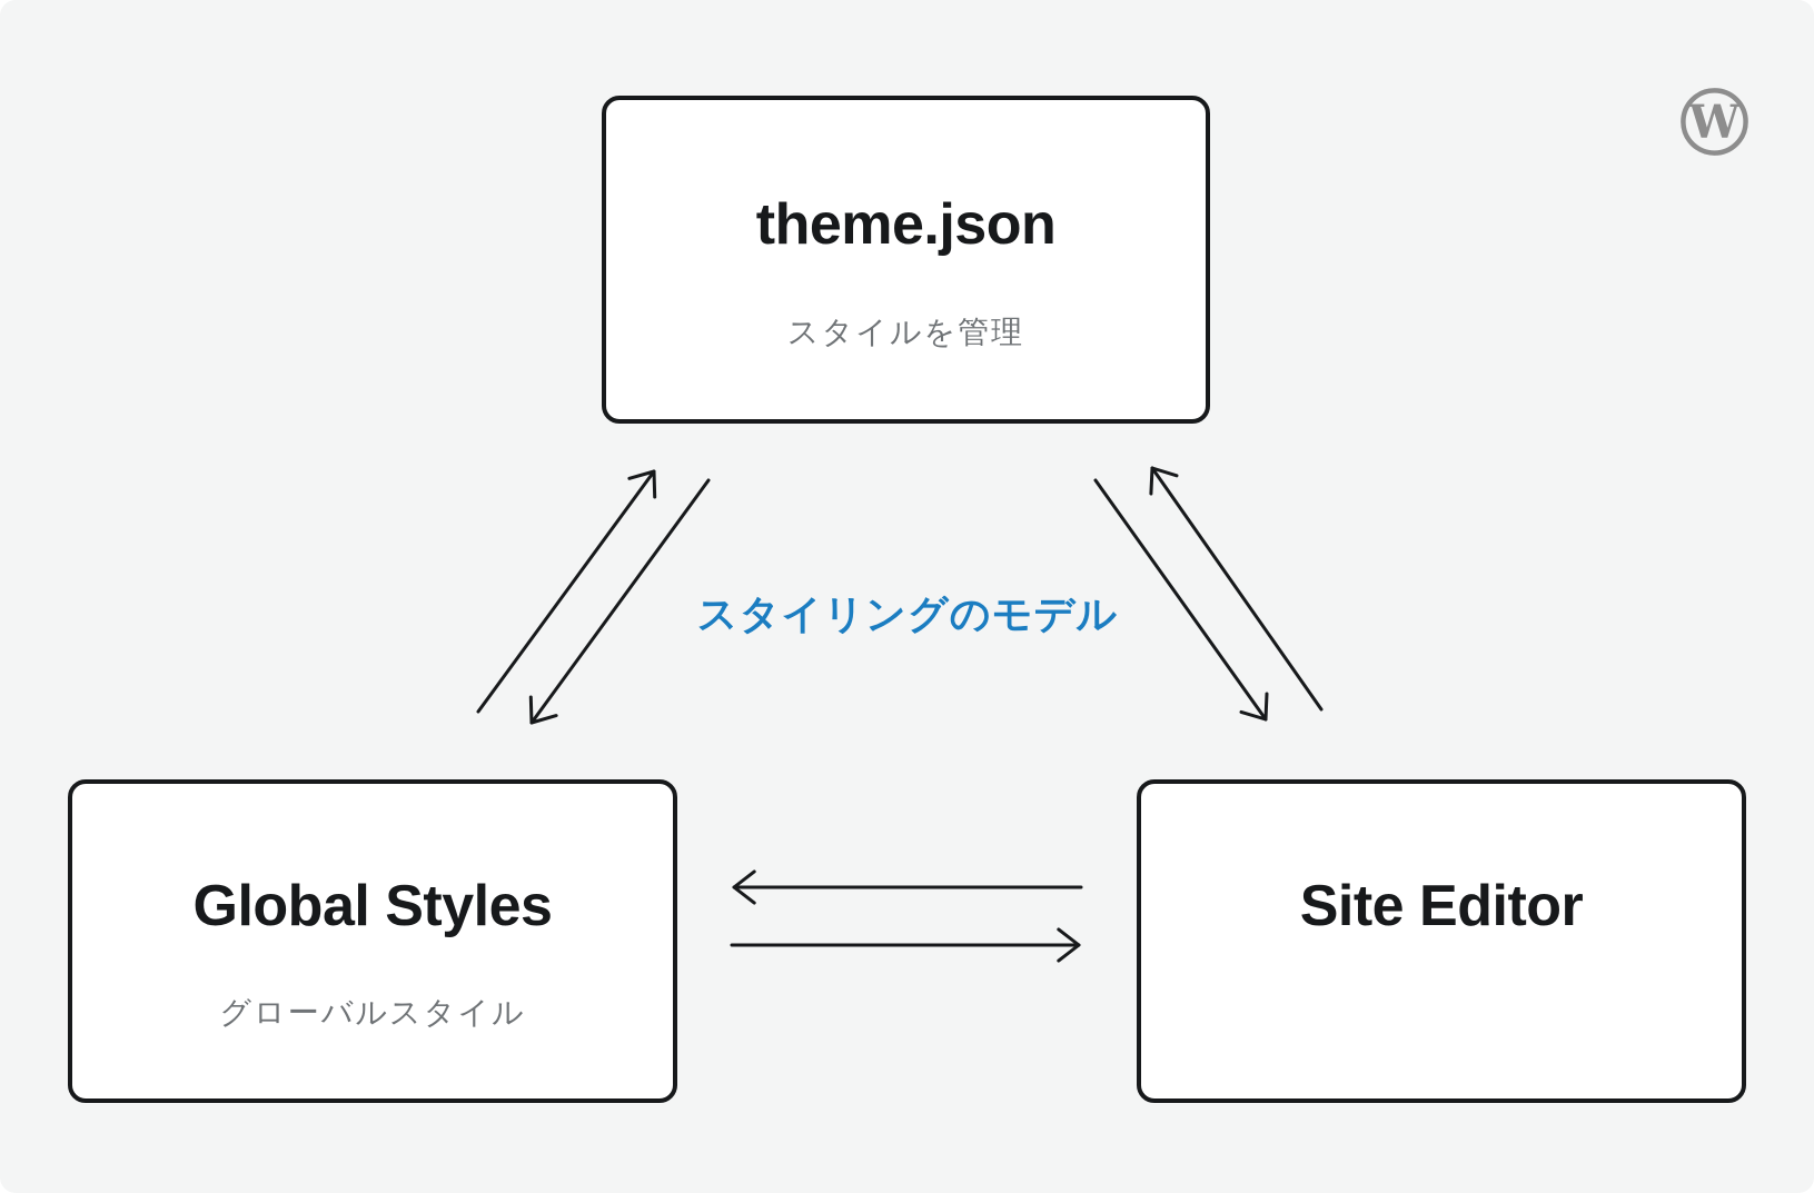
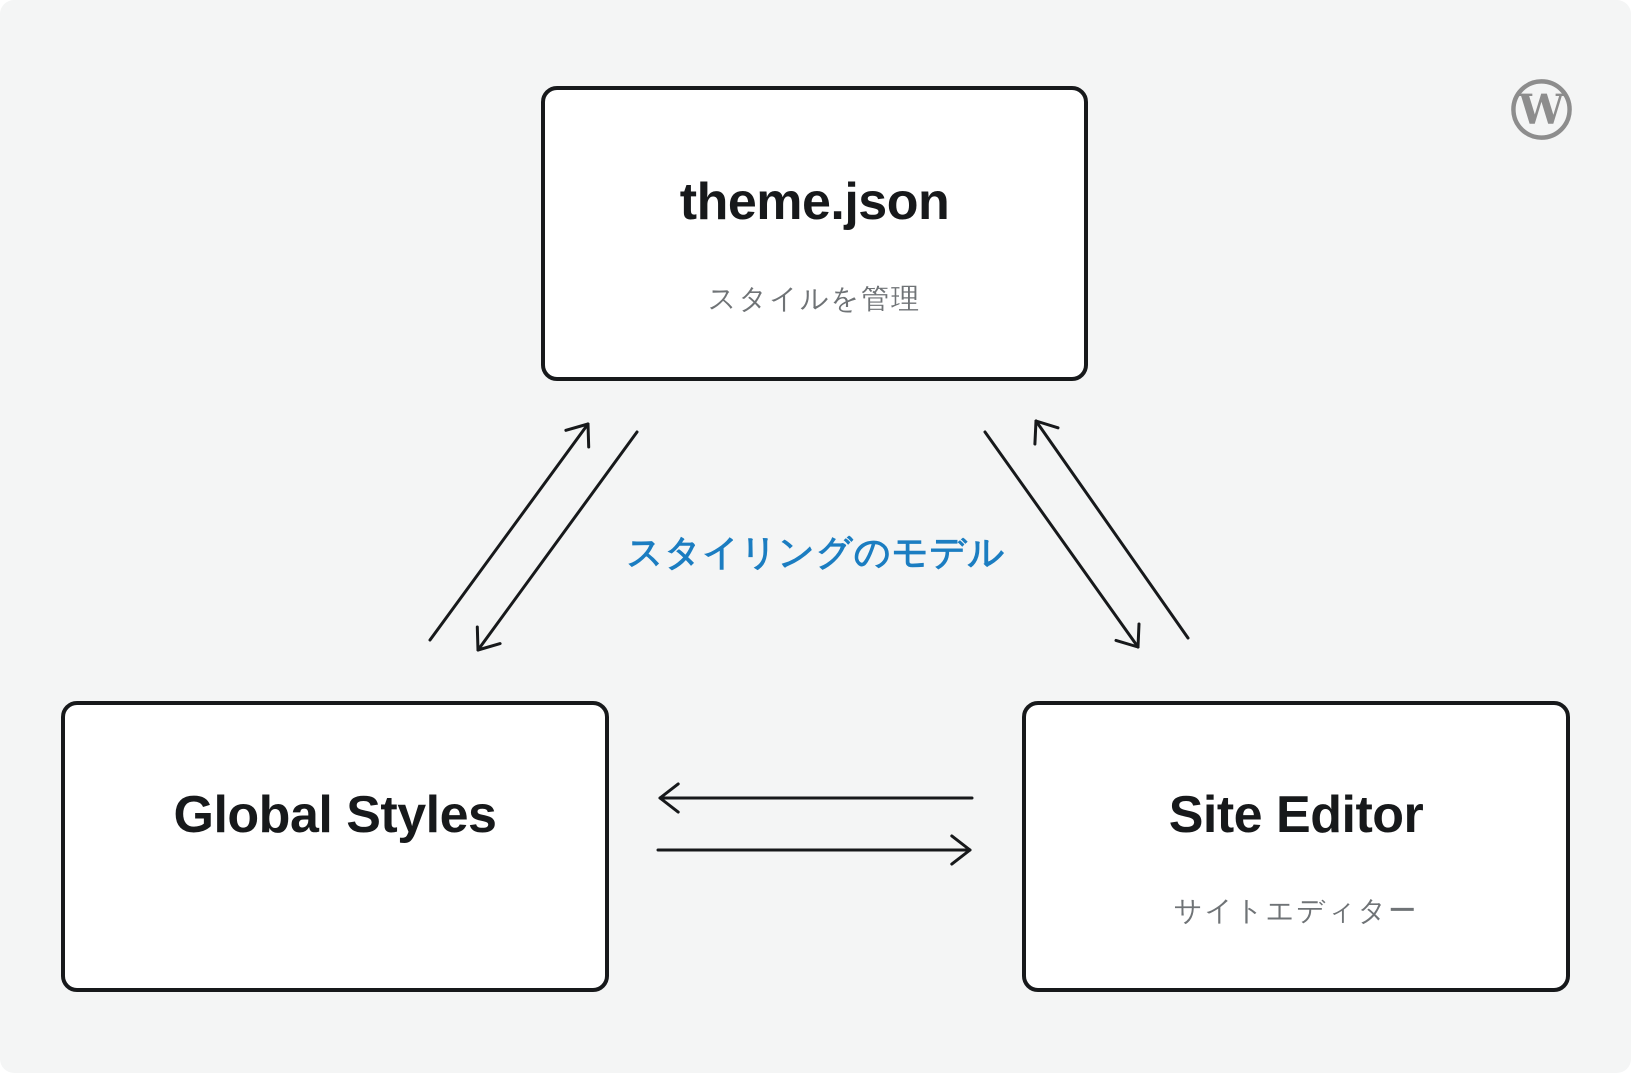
  theme.json
  スタイルを管理
  Global Styles
- グローバルスタイル
  Site Editor
+ サイトエディター
  スタイリングのモデル
  W
